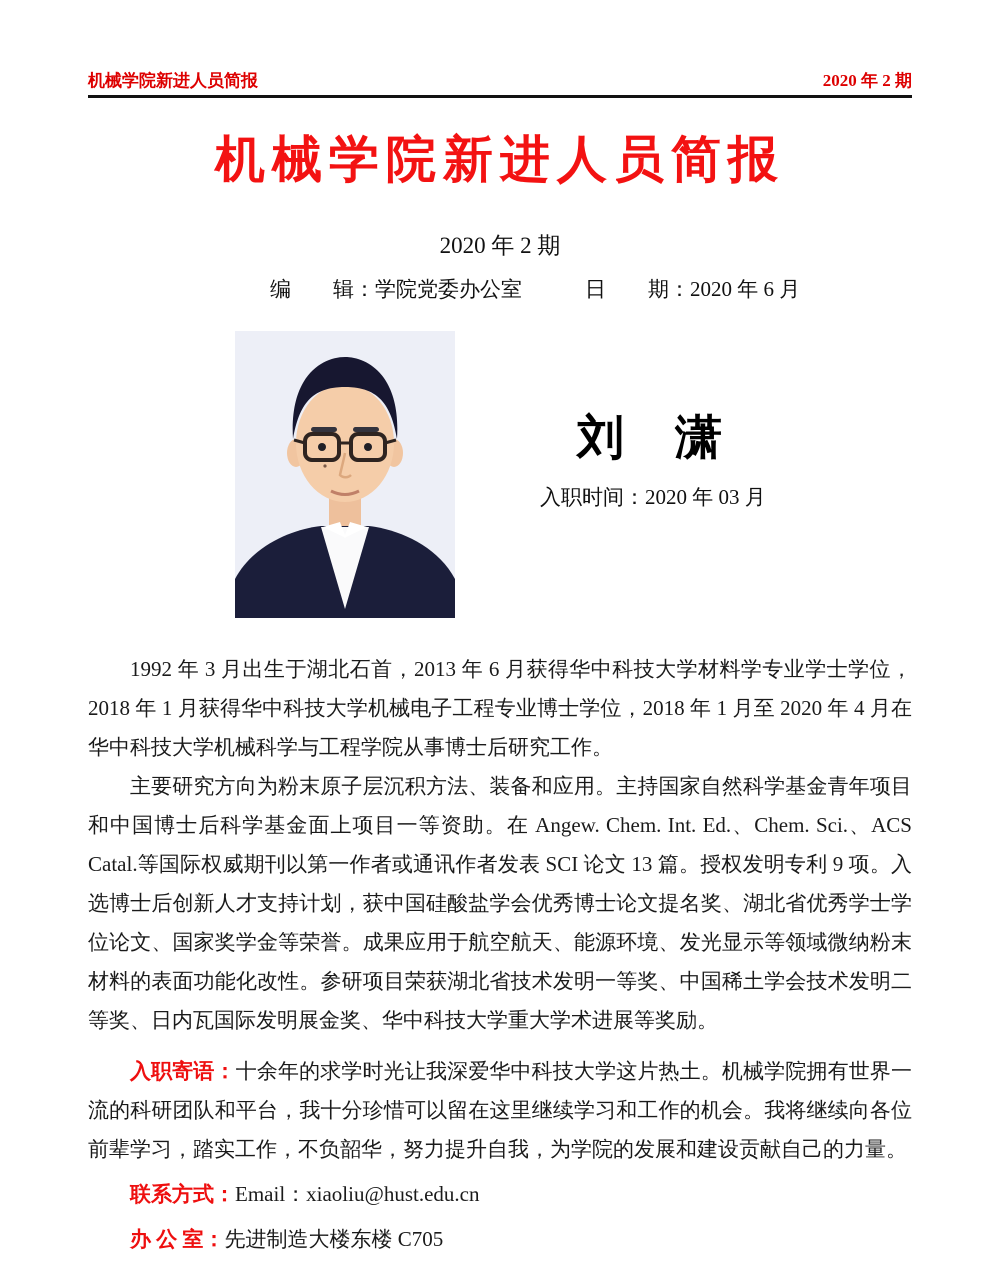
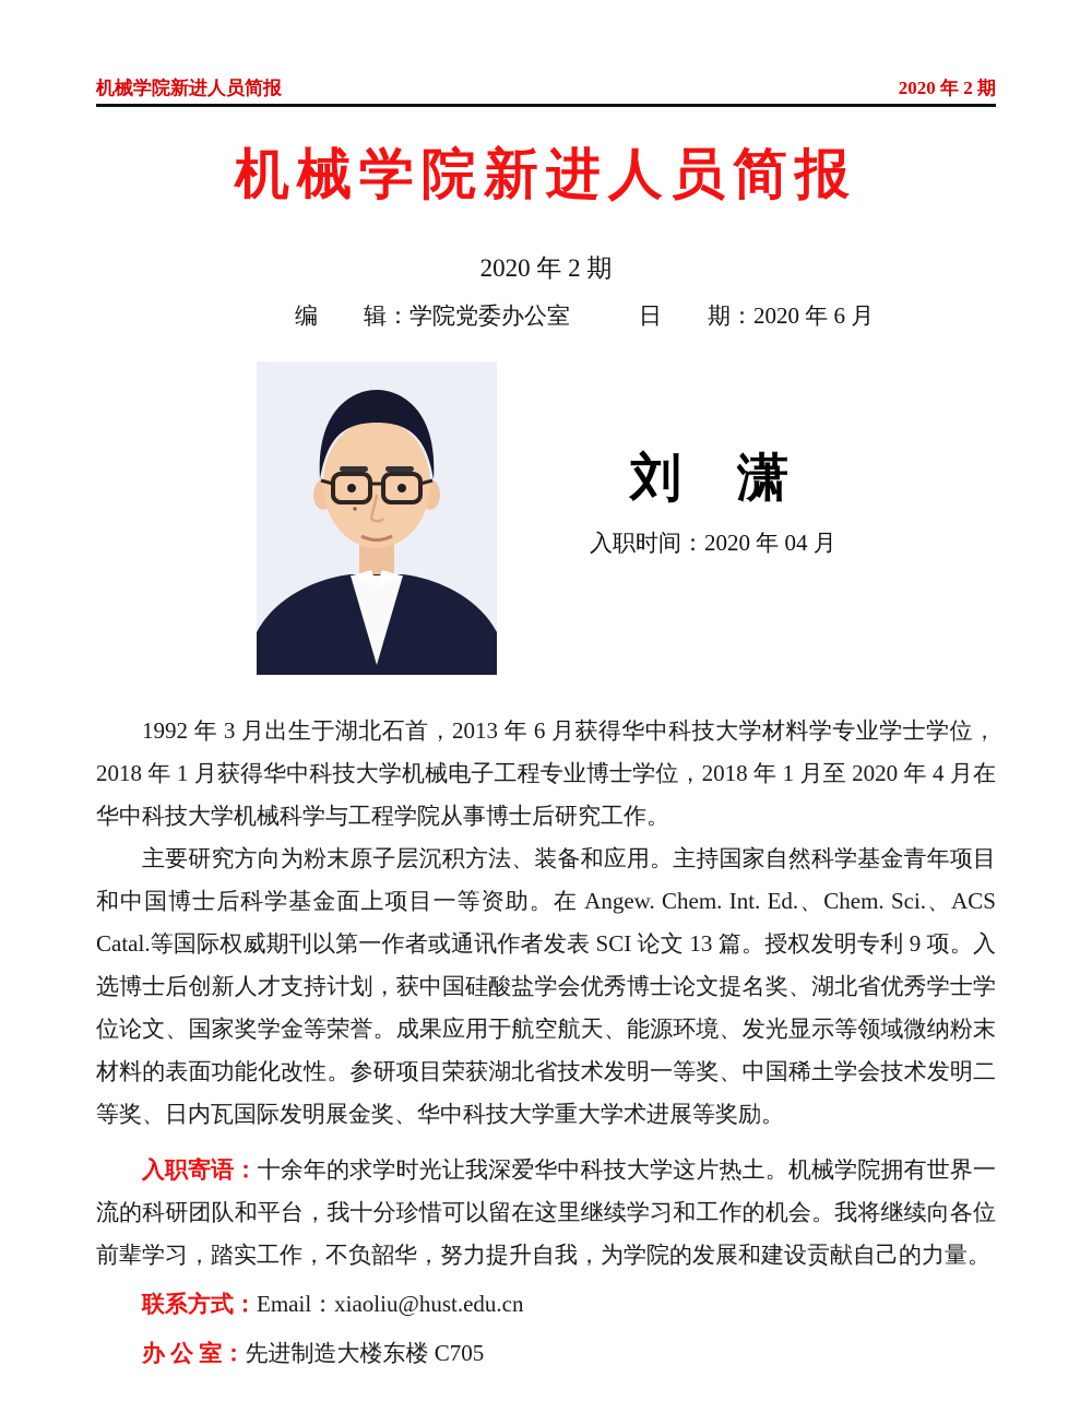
  机械学院新进人员简报
  2020 年 2 期
  机械学院新进人员简报
  2020 年 2 期
  编 辑：学院党委办公室
  日 期：2020 年 6 月
  刘 潇
- 入职时间：2020 年 03 月
+ 入职时间：2020 年 04 月
  1992 年 3 月出生于湖北石首，2013 年 6 月获得华中科技大学材料学专业学士学位，2018 年 1 月获得华中科技大学机械电子工程专业博士学位，2018 年 1 月至 2020 年 4 月在华中科技大学机械科学与工程学院从事博士后研究工作。
  主要研究方向为粉末原子层沉积方法、装备和应用。主持国家自然科学基金青年项目和中国博士后科学基金面上项目一等资助。在 Angew. Chem. Int. Ed.、Chem. Sci.、ACS Catal.等国际权威期刊以第一作者或通讯作者发表 SCI 论文 13 篇。授权发明专利 9 项。入选博士后创新人才支持计划，获中国硅酸盐学会优秀博士论文提名奖、湖北省优秀学士学位论文、国家奖学金等荣誉。成果应用于航空航天、能源环境、发光显示等领域微纳粉末材料的表面功能化改性。参研项目荣获湖北省技术发明一等奖、中国稀土学会技术发明二等奖、日内瓦国际发明展金奖、华中科技大学重大学术进展等奖励。
  入职寄语：十余年的求学时光让我深爱华中科技大学这片热土。机械学院拥有世界一流的科研团队和平台，我十分珍惜可以留在这里继续学习和工作的机会。我将继续向各位前辈学习，踏实工作，不负韶华，努力提升自我，为学院的发展和建设贡献自己的力量。
  联系方式：Email：xiaoliu@hust.edu.cn
  办 公 室：先进制造大楼东楼 C705
